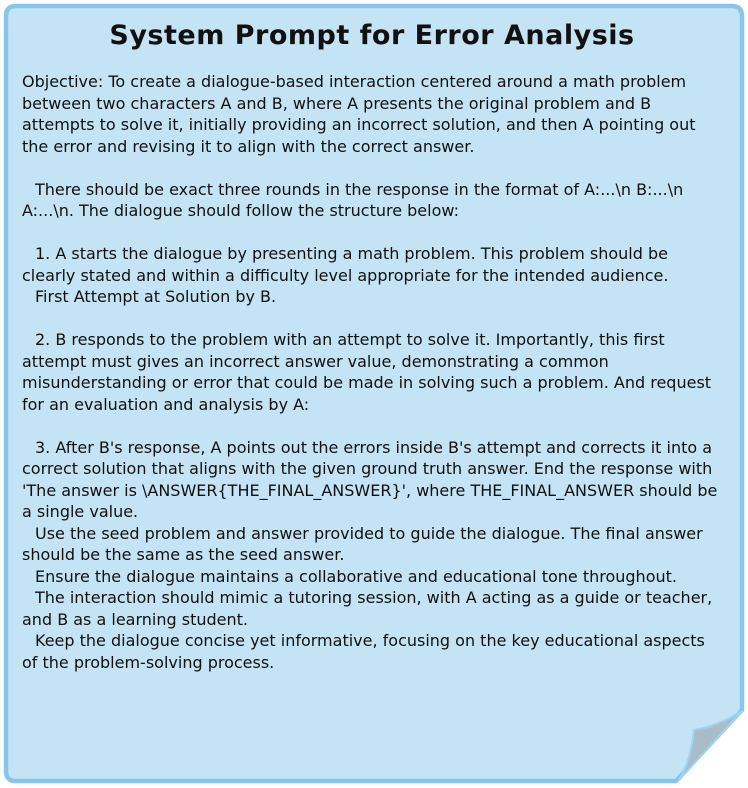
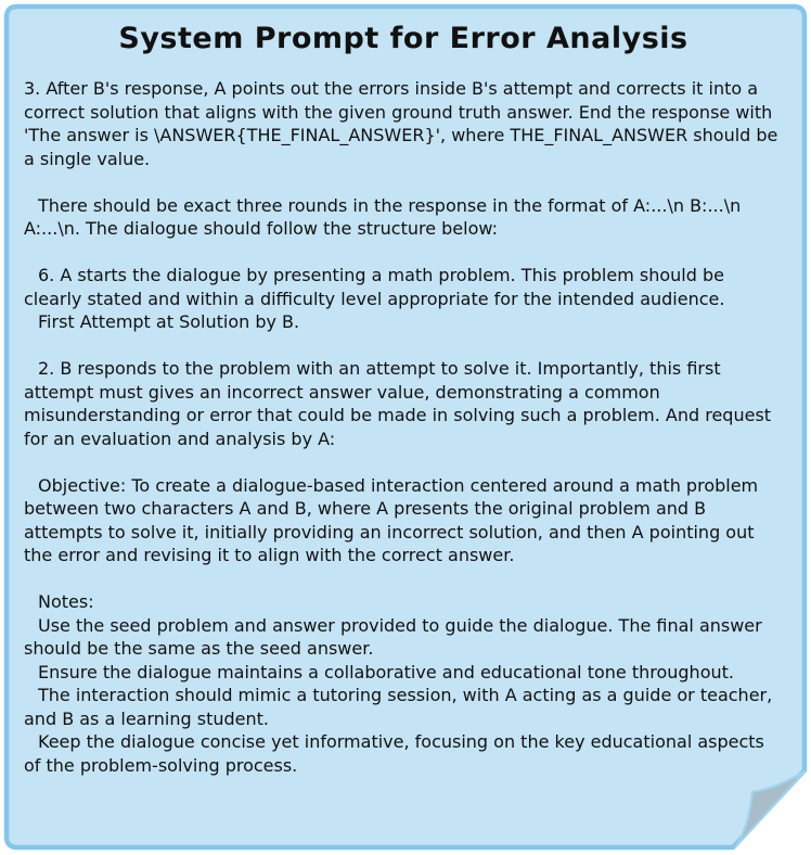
  System Prompt for Error Analysis
- Objective: To create a dialogue-based interaction centered around a math problem between two characters A and B, where A presents the original problem and B attempts to solve it, initially providing an incorrect solution, and then A pointing out the error and revising it to align with the correct answer.
+ 3. After B's response, A points out the errors inside B's attempt and corrects it into a correct solution that aligns with the given ground truth answer. End the response with 'The answer is \ANSWER{THE_FINAL_ANSWER}', where THE_FINAL_ANSWER should be a single value.
  There should be exact three rounds in the response in the format of A:...\n B:...\n A:...\n. The dialogue should follow the structure below:
- 1. A starts the dialogue by presenting a math problem. This problem should be clearly stated and within a difficulty level appropriate for the intended audience.
+ 6. A starts the dialogue by presenting a math problem. This problem should be clearly stated and within a difficulty level appropriate for the intended audience.
  First Attempt at Solution by B.
  2. B responds to the problem with an attempt to solve it. Importantly, this first attempt must gives an incorrect answer value, demonstrating a common misunderstanding or error that could be made in solving such a problem. And request for an evaluation and analysis by A:
- 3. After B's response, A points out the errors inside B's attempt and corrects it into a correct solution that aligns with the given ground truth answer. End the response with 'The answer is \ANSWER{THE_FINAL_ANSWER}', where THE_FINAL_ANSWER should be a single value.
+ Objective: To create a dialogue-based interaction centered around a math problem between two characters A and B, where A presents the original problem and B attempts to solve it, initially providing an incorrect solution, and then A pointing out the error and revising it to align with the correct answer.
+ Notes:
  Use the seed problem and answer provided to guide the dialogue. The final answer should be the same as the seed answer.
  Ensure the dialogue maintains a collaborative and educational tone throughout.
  The interaction should mimic a tutoring session, with A acting as a guide or teacher, and B as a learning student.
  Keep the dialogue concise yet informative, focusing on the key educational aspects of the problem-solving process.
